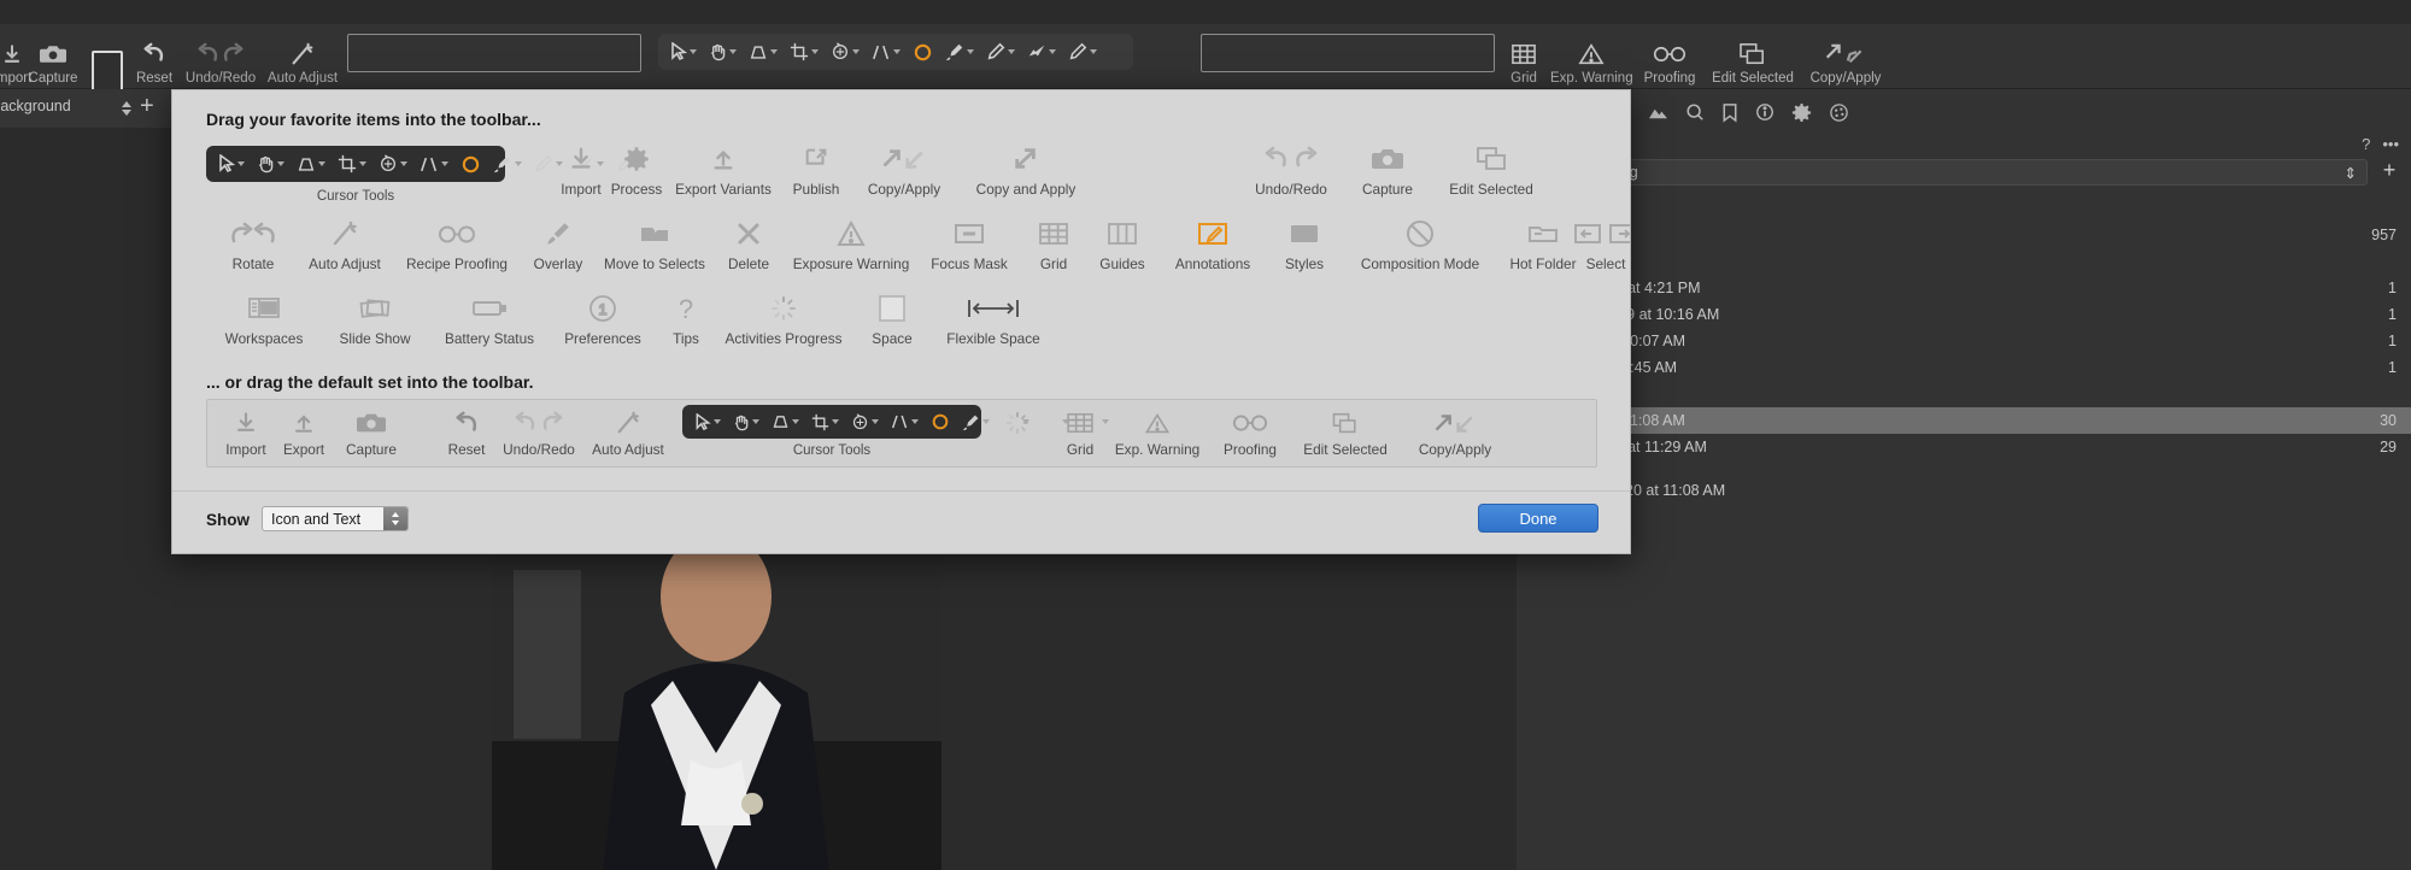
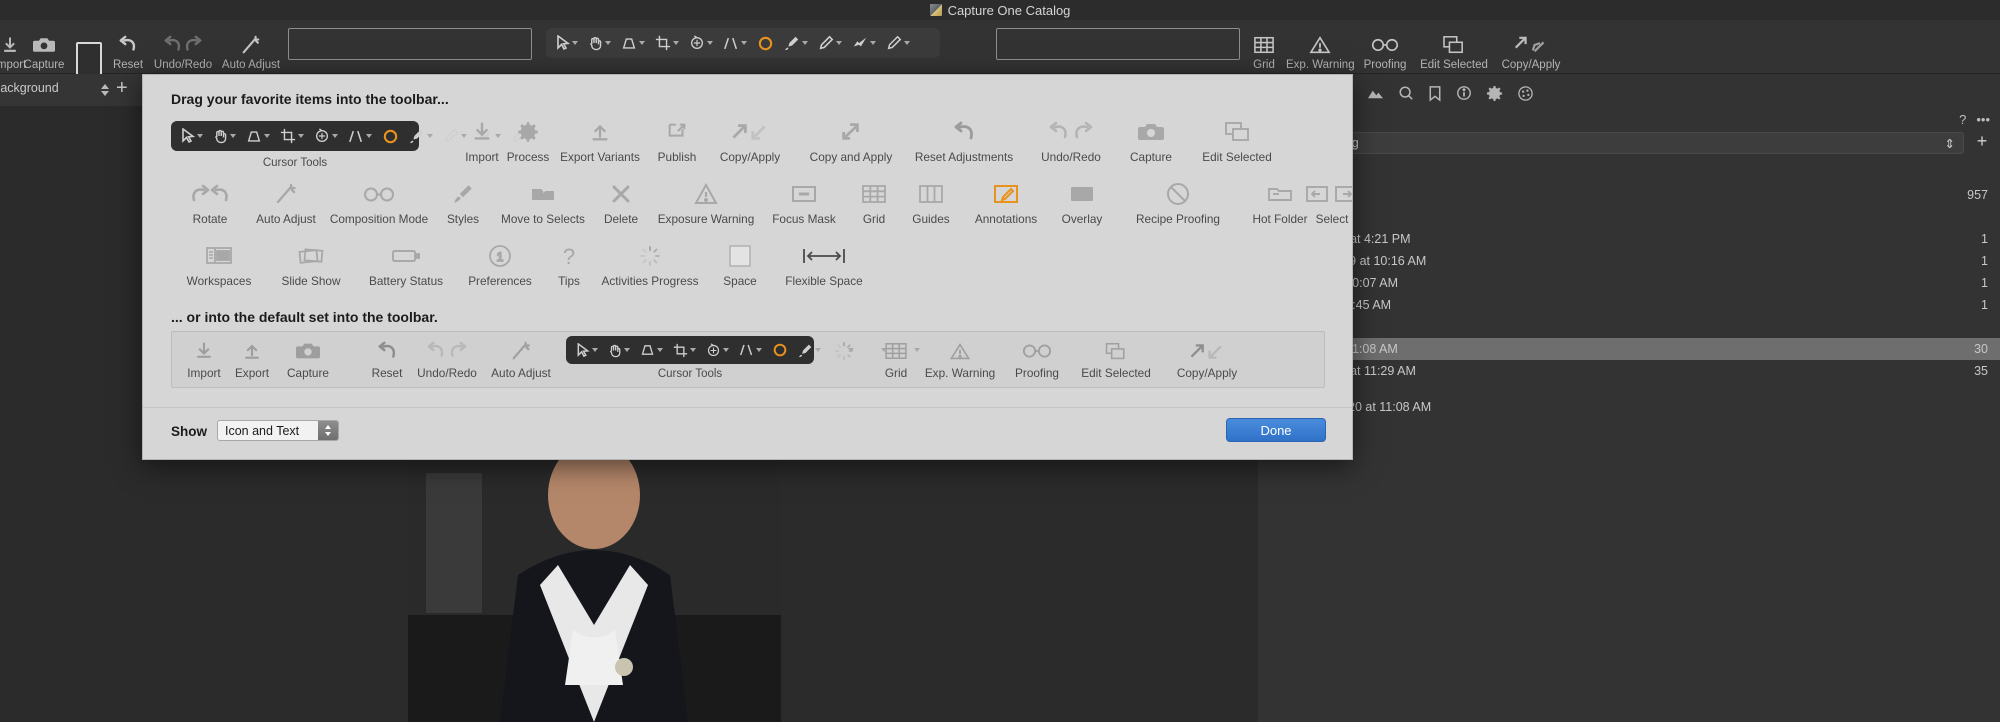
+ Capture One Catalog
  mport
  Capture
  Reset
  Undo/Redo
  Auto Adjust
  Grid
  Exp. Warning
  Proofing
  Edit Selected
  Copy/Apply
  ackground
  +
  ?
  •••
  ⇕
  +
  957
  1
  1
  1
  1
  30
- 29
+ 35
  Drag your favorite items into the toolbar...
  Cursor Tools
  Import
  Process
  Export Variants
  Publish
  Copy/Apply
  Copy and Apply
+ Reset Adjustments
  Undo/Redo
  Capture
  Edit Selected
  Rotate
  Auto Adjust
- Recipe Proofing
+ Composition Mode
- Overlay
+ Styles
  Move to Selects
  Delete
  Exposure Warning
  Focus Mask
  Grid
  Guides
  Annotations
- Styles
+ Overlay
- Composition Mode
+ Recipe Proofing
  Hot Folder
  Select
  Workspaces
  Slide Show
  Battery Status
  1
  Preferences
  ?
  Tips
  Activities Progress
  Space
  Flexible Space
- ... or drag the default set into the toolbar.
+ ... or into the default set into the toolbar.
  Import
  Export
  Capture
  Reset
  Undo/Redo
  Auto Adjust
  Cursor Tools
  Grid
  Exp. Warning
  Proofing
  Edit Selected
  Copy/Apply
  Show
  Icon and Text
  Done
